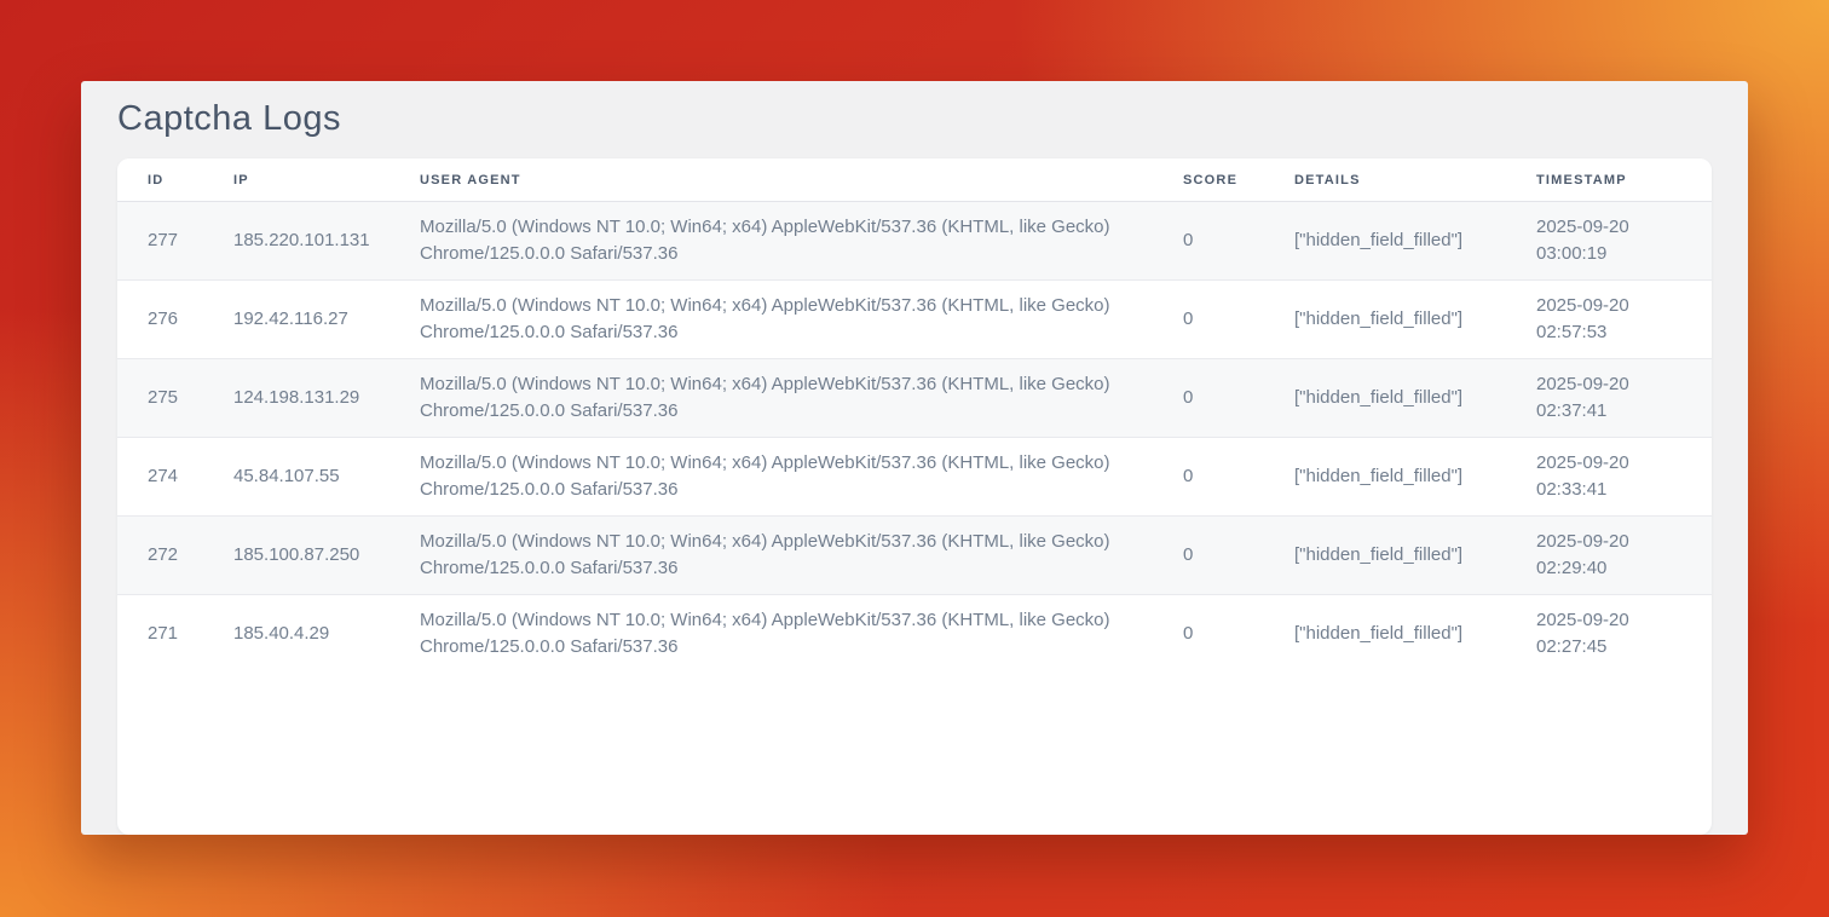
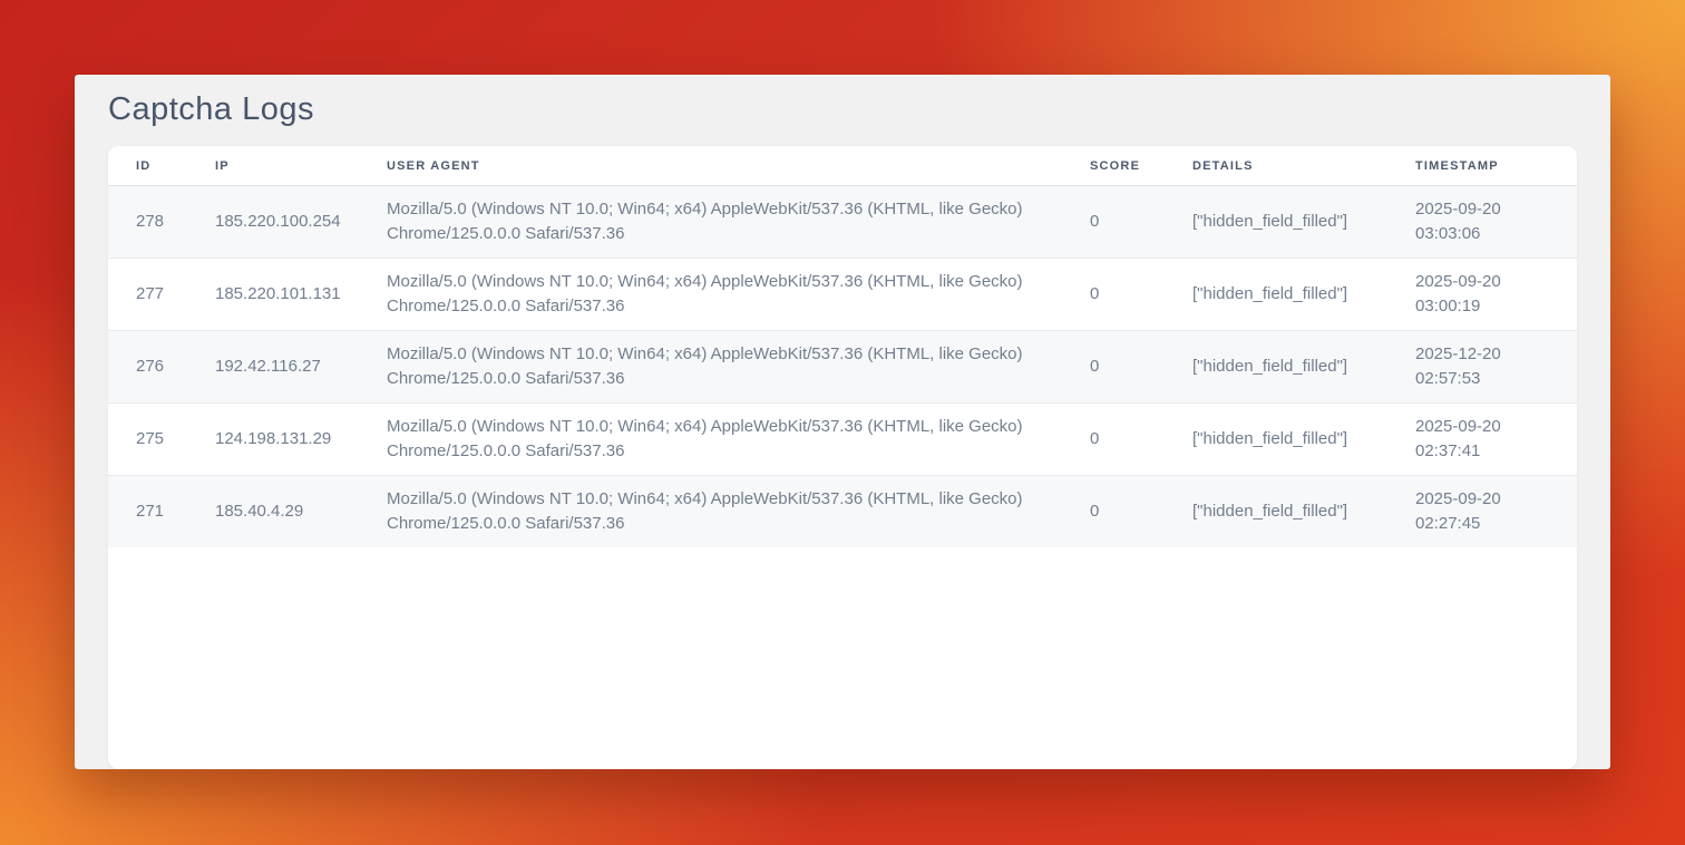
  Captcha Logs
  ID	IP	USER AGENT	SCORE	DETAILS	TIMESTAMP
+ 278	185.220.100.254	Mozilla/5.0 (Windows NT 10.0; Win64; x64) AppleWebKit/537.36 (KHTML, like Gecko) Chrome/125.0.0.0 Safari/537.36	0	["hidden_field_filled"]	2025-09-20 03:03:06
  277	185.220.101.131	Mozilla/5.0 (Windows NT 10.0; Win64; x64) AppleWebKit/537.36 (KHTML, like Gecko) Chrome/125.0.0.0 Safari/537.36	0	["hidden_field_filled"]	2025-09-20 03:00:19
- 276	192.42.116.27	Mozilla/5.0 (Windows NT 10.0; Win64; x64) AppleWebKit/537.36 (KHTML, like Gecko) Chrome/125.0.0.0 Safari/537.36	0	["hidden_field_filled"]	2025-09-20 02:57:53
+ 276	192.42.116.27	Mozilla/5.0 (Windows NT 10.0; Win64; x64) AppleWebKit/537.36 (KHTML, like Gecko) Chrome/125.0.0.0 Safari/537.36	0	["hidden_field_filled"]	2025-12-20 02:57:53
  275	124.198.131.29	Mozilla/5.0 (Windows NT 10.0; Win64; x64) AppleWebKit/537.36 (KHTML, like Gecko) Chrome/125.0.0.0 Safari/537.36	0	["hidden_field_filled"]	2025-09-20 02:37:41
- 274	45.84.107.55	Mozilla/5.0 (Windows NT 10.0; Win64; x64) AppleWebKit/537.36 (KHTML, like Gecko) Chrome/125.0.0.0 Safari/537.36	0	["hidden_field_filled"]	2025-09-20 02:33:41
- 272	185.100.87.250	Mozilla/5.0 (Windows NT 10.0; Win64; x64) AppleWebKit/537.36 (KHTML, like Gecko) Chrome/125.0.0.0 Safari/537.36	0	["hidden_field_filled"]	2025-09-20 02:29:40
  271	185.40.4.29	Mozilla/5.0 (Windows NT 10.0; Win64; x64) AppleWebKit/537.36 (KHTML, like Gecko) Chrome/125.0.0.0 Safari/537.36	0	["hidden_field_filled"]	2025-09-20 02:27:45
